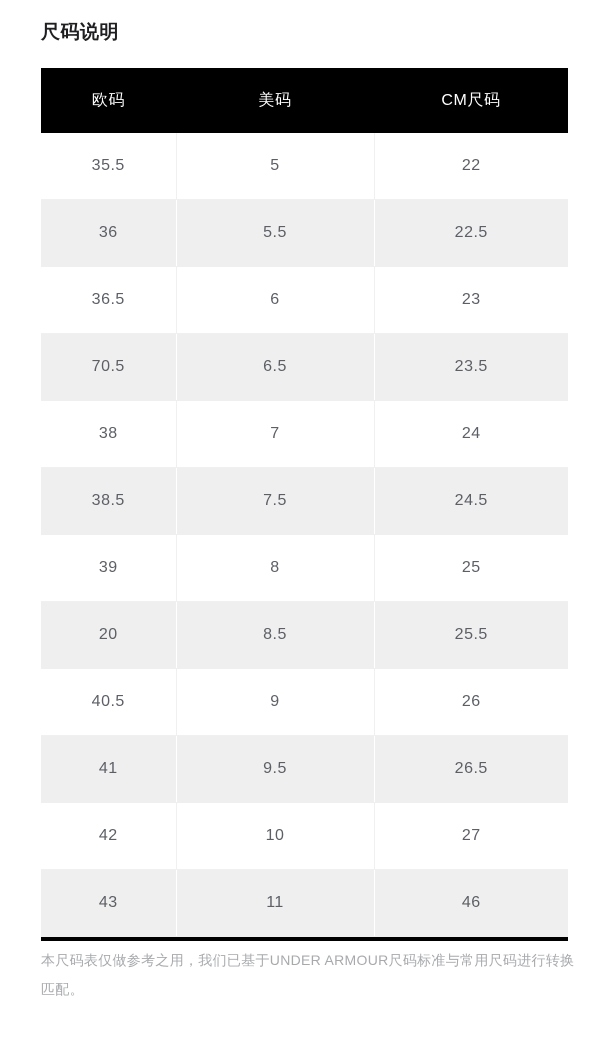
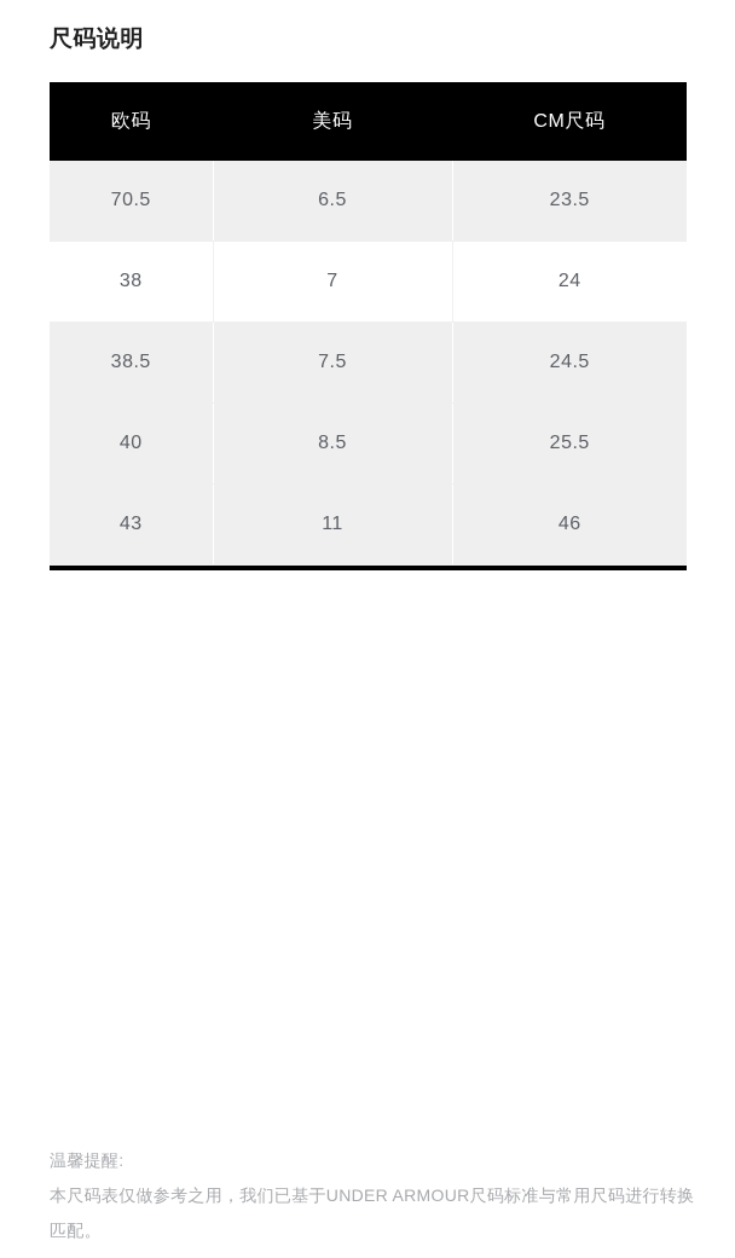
  尺码说明
  欧码	美码	CM尺码
- 35.5	5	22
- 36	5.5	22.5
- 36.5	6	23
  70.5	6.5	23.5
  38	7	24
  38.5	7.5	24.5
- 39	8	25
- 20	8.5	25.5
+ 40	8.5	25.5
- 40.5	9	26
- 41	9.5	26.5
- 42	10	27
  43	11	46
+ 温馨提醒:
  本尺码表仅做参考之用，我们已基于UNDER ARMOUR尺码标准与常用尺码进行转换匹配。
